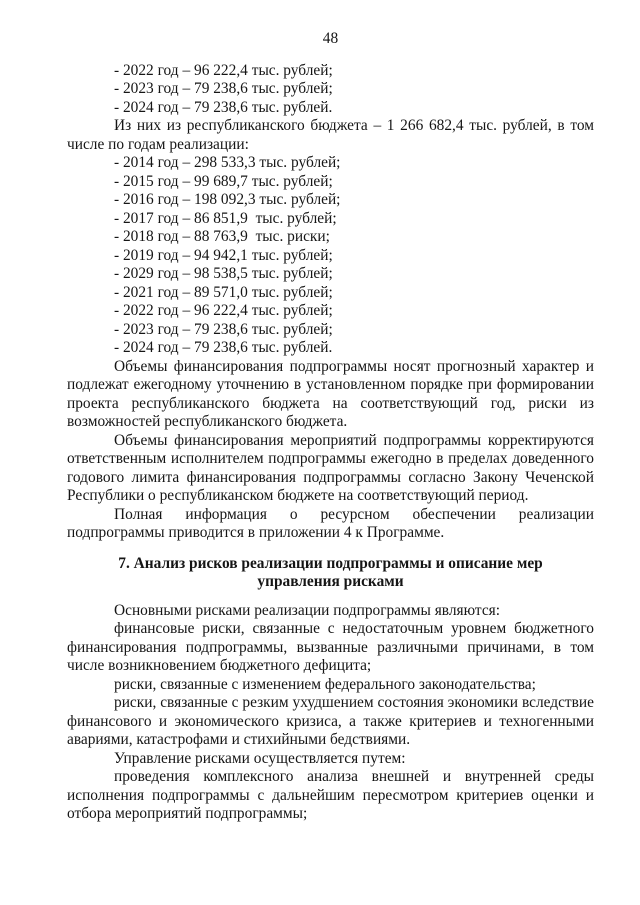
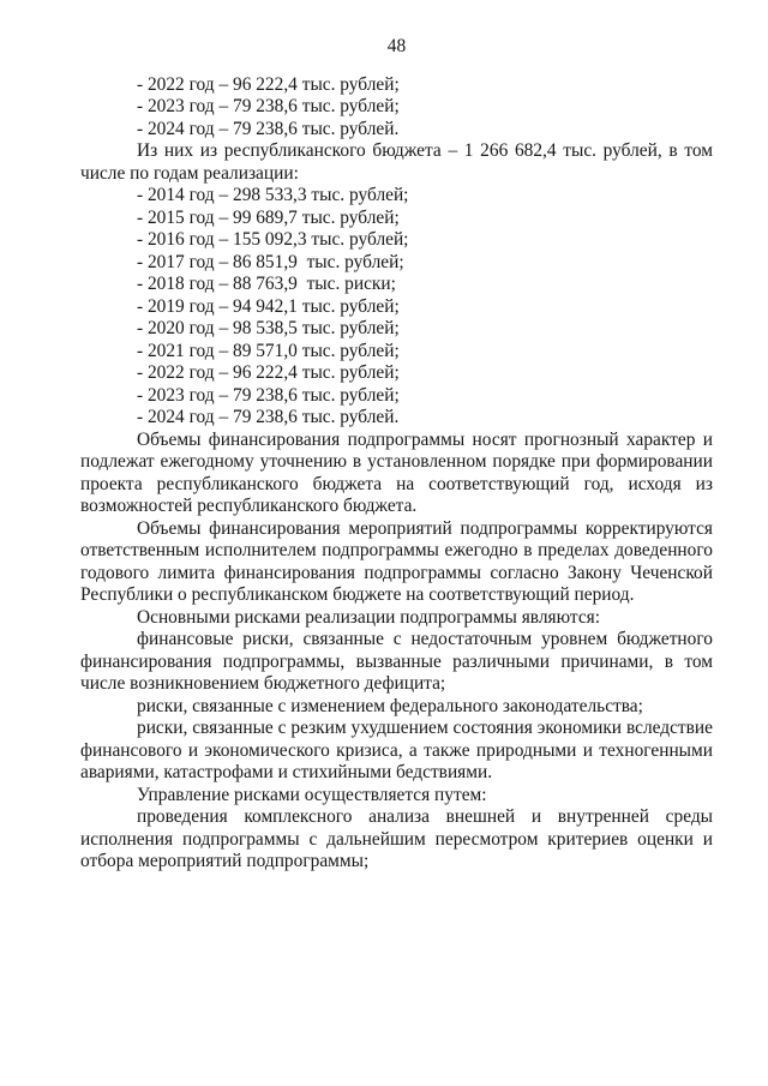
  48
  - 2022 год – 96 222,4 тыс. рублей;
  - 2023 год – 79 238,6 тыс. рублей;
  - 2024 год – 79 238,6 тыс. рублей.
  Из них из республиканского бюджета – 1 266 682,4 тыс. рублей, в том числе по годам реализации:
  - 2014 год – 298 533,3 тыс. рублей;
  - 2015 год – 99 689,7 тыс. рублей;
- - 2016 год – 198 092,3 тыс. рублей;
+ - 2016 год – 155 092,3 тыс. рублей;
  - 2017 год – 86 851,9 тыс. рублей;
  - 2018 год – 88 763,9 тыс. риски;
  - 2019 год – 94 942,1 тыс. рублей;
- - 2029 год – 98 538,5 тыс. рублей;
+ - 2020 год – 98 538,5 тыс. рублей;
  - 2021 год – 89 571,0 тыс. рублей;
  - 2022 год – 96 222,4 тыс. рублей;
  - 2023 год – 79 238,6 тыс. рублей;
  - 2024 год – 79 238,6 тыс. рублей.
- Объемы финансирования подпрограммы носят прогнозный характер и подлежат ежегодному уточнению в установленном порядке при формировании проекта республиканского бюджета на соответствующий год, риски из возможностей республиканского бюджета.
+ Объемы финансирования подпрограммы носят прогнозный характер и подлежат ежегодному уточнению в установленном порядке при формировании проекта республиканского бюджета на соответствующий год, исходя из возможностей республиканского бюджета.
  Объемы финансирования мероприятий подпрограммы корректируются ответственным исполнителем подпрограммы ежегодно в пределах доведенного годового лимита финансирования подпрограммы согласно Закону Чеченской Республики о республиканском бюджете на соответствующий период.
- Полная информация о ресурсном обеспечении реализации подпрограммы приводится в приложении 4 к Программе.
- 7. Анализ рисков реализации подпрограммы и описание мер
- управления рисками
  Основными рисками реализации подпрограммы являются:
  финансовые риски, связанные с недостаточным уровнем бюджетного финансирования подпрограммы, вызванные различными причинами, в том числе возникновением бюджетного дефицита;
  риски, связанные с изменением федерального законодательства;
- риски, связанные с резким ухудшением состояния экономики вследствие финансового и экономического кризиса, а также критериев и техногенными авариями, катастрофами и стихийными бедствиями.
+ риски, связанные с резким ухудшением состояния экономики вследствие финансового и экономического кризиса, а также природными и техногенными авариями, катастрофами и стихийными бедствиями.
  Управление рисками осуществляется путем:
  проведения комплексного анализа внешней и внутренней среды исполнения подпрограммы с дальнейшим пересмотром критериев оценки и отбора мероприятий подпрограммы;
